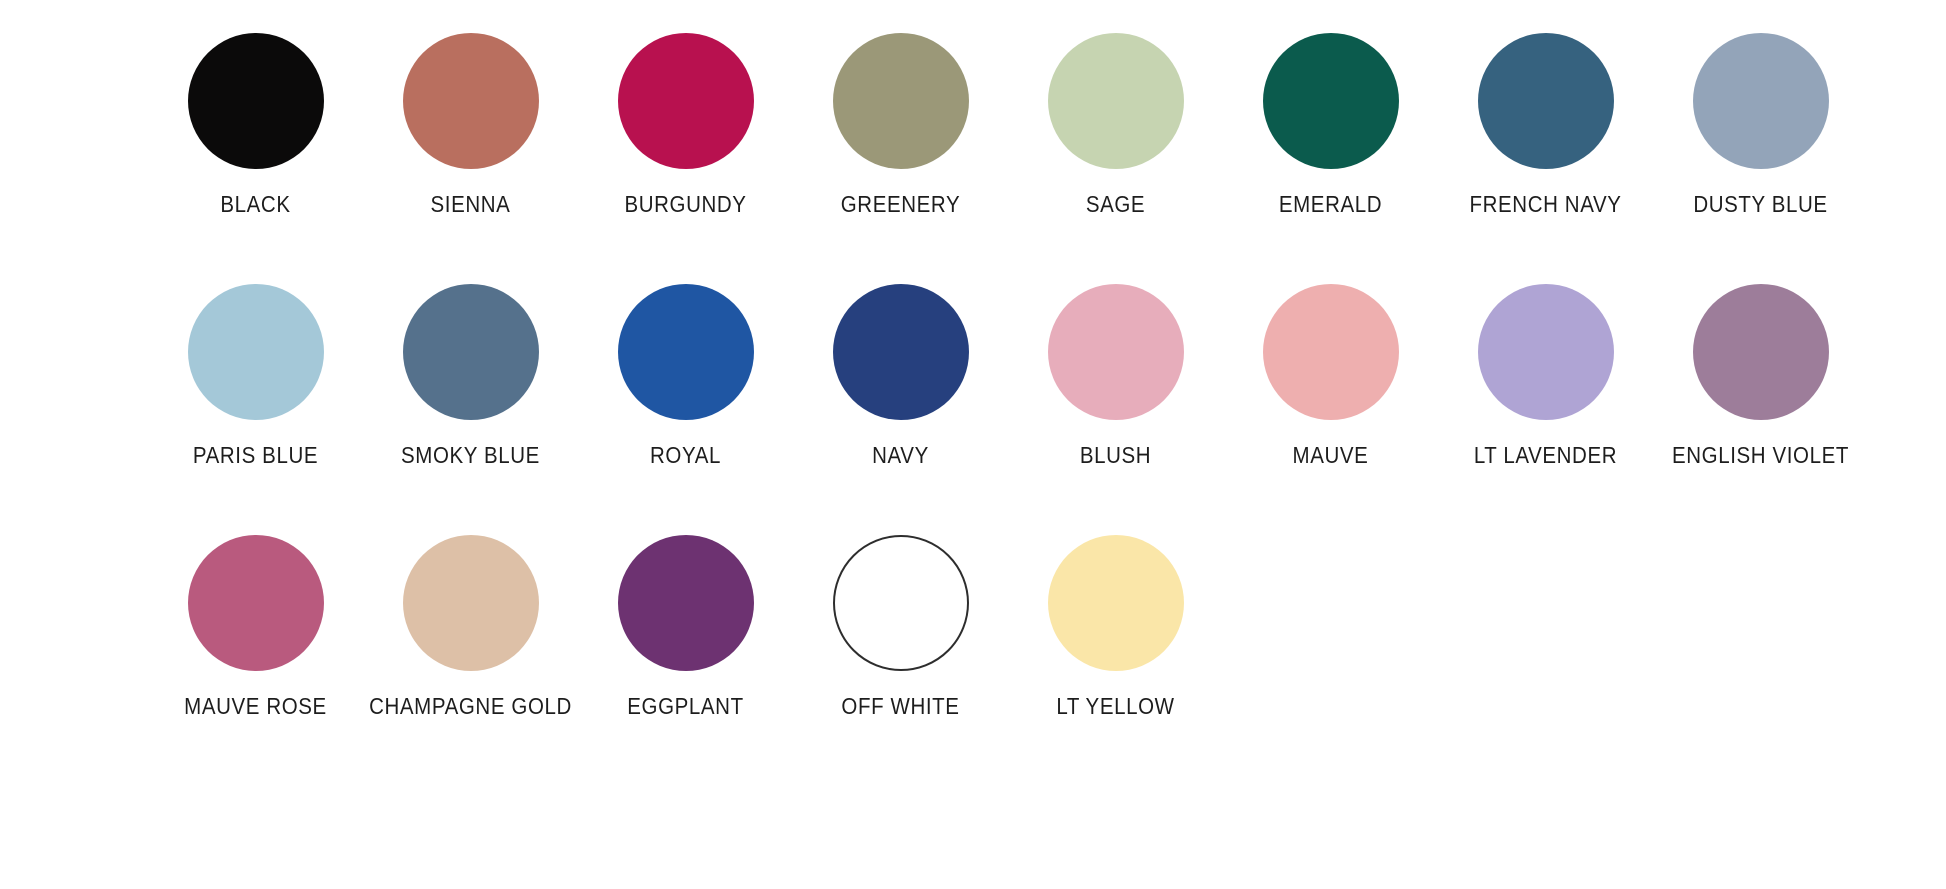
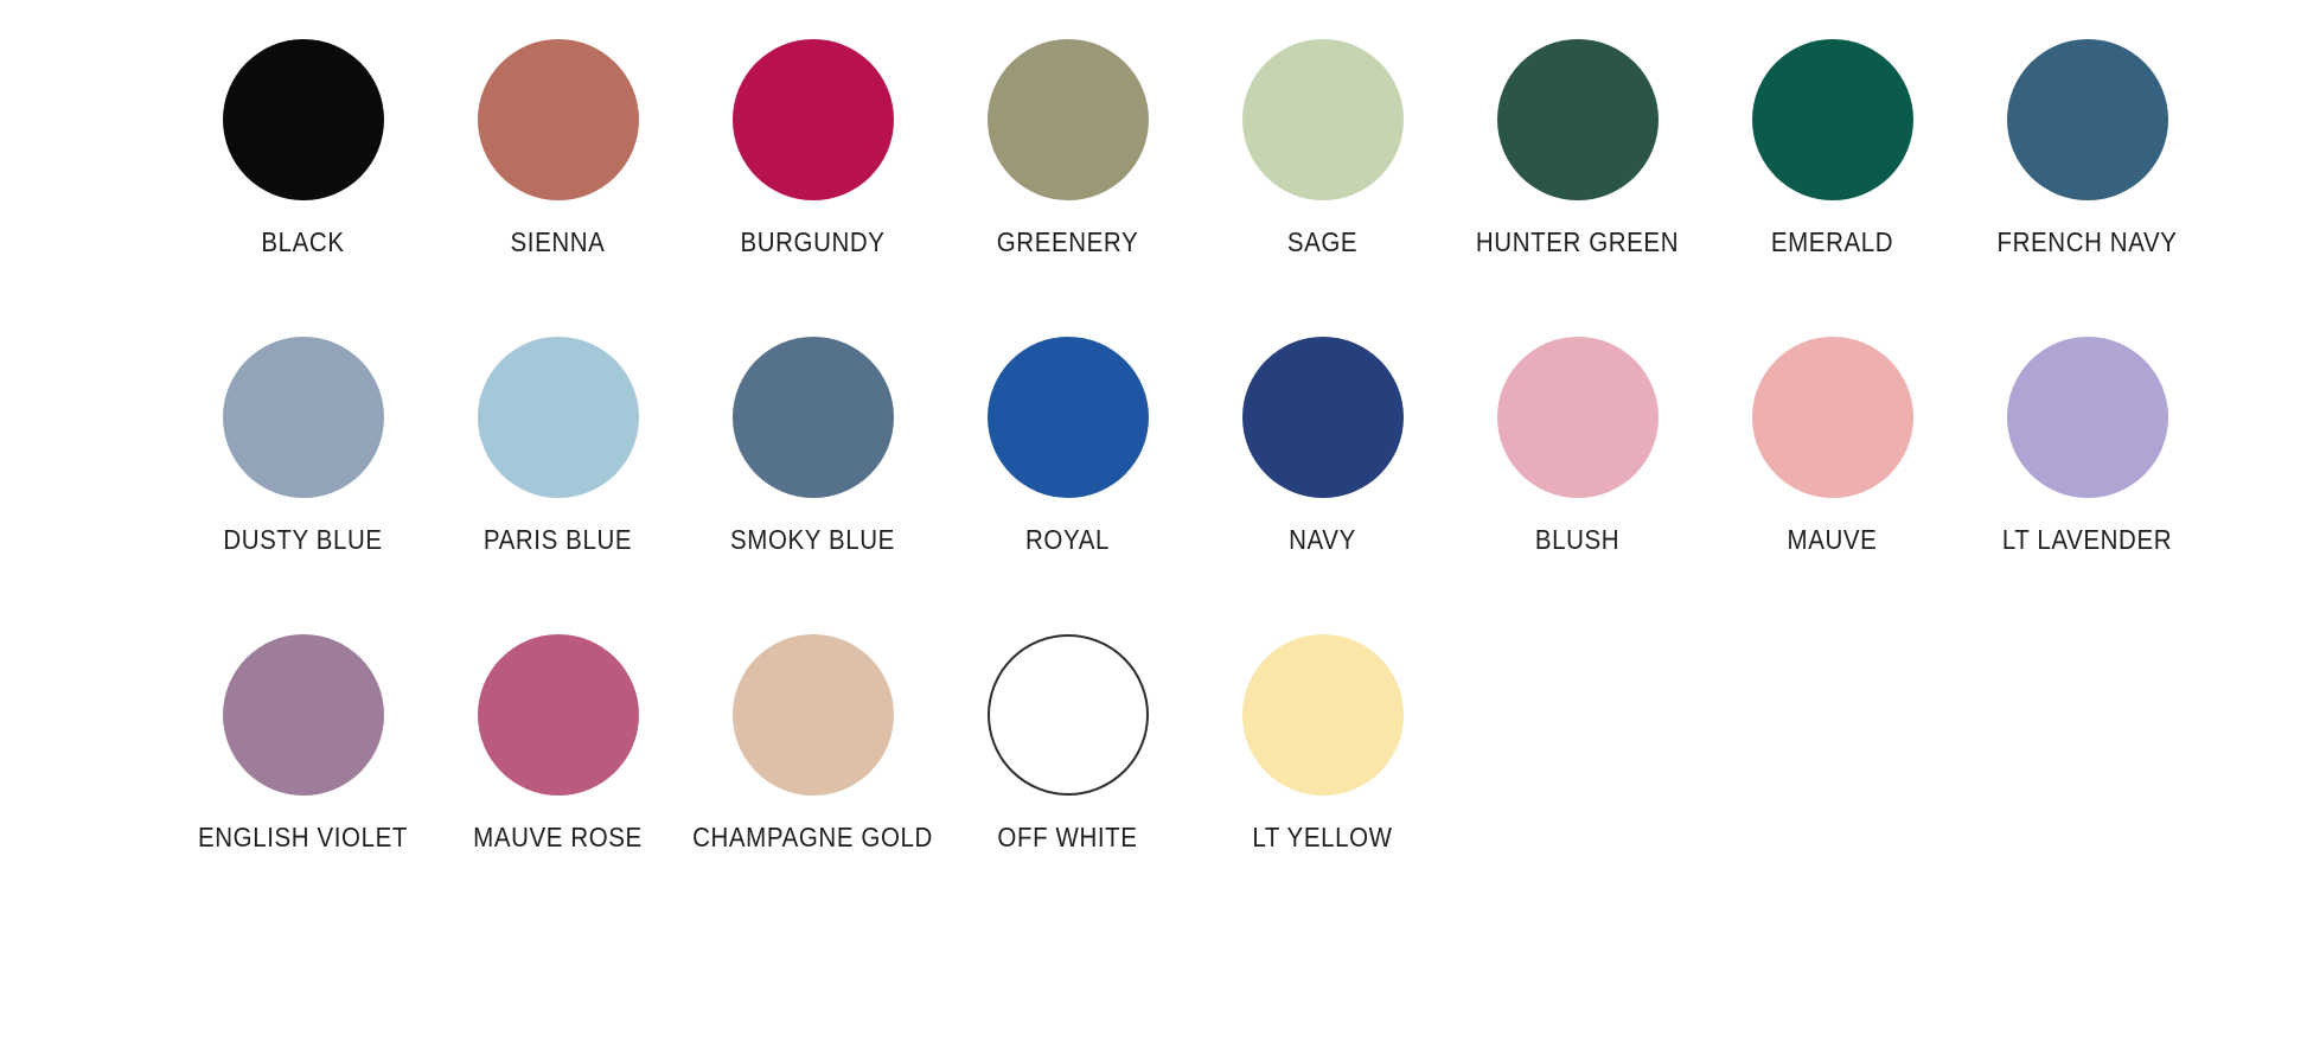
  BLACK
  SIENNA
  BURGUNDY
  GREENERY
  SAGE
+ HUNTER GREEN
  EMERALD
  FRENCH NAVY
  DUSTY BLUE
  PARIS BLUE
  SMOKY BLUE
  ROYAL
  NAVY
  BLUSH
  MAUVE
  LT LAVENDER
  ENGLISH VIOLET
  MAUVE ROSE
  CHAMPAGNE GOLD
- EGGPLANT
  OFF WHITE
  LT YELLOW
